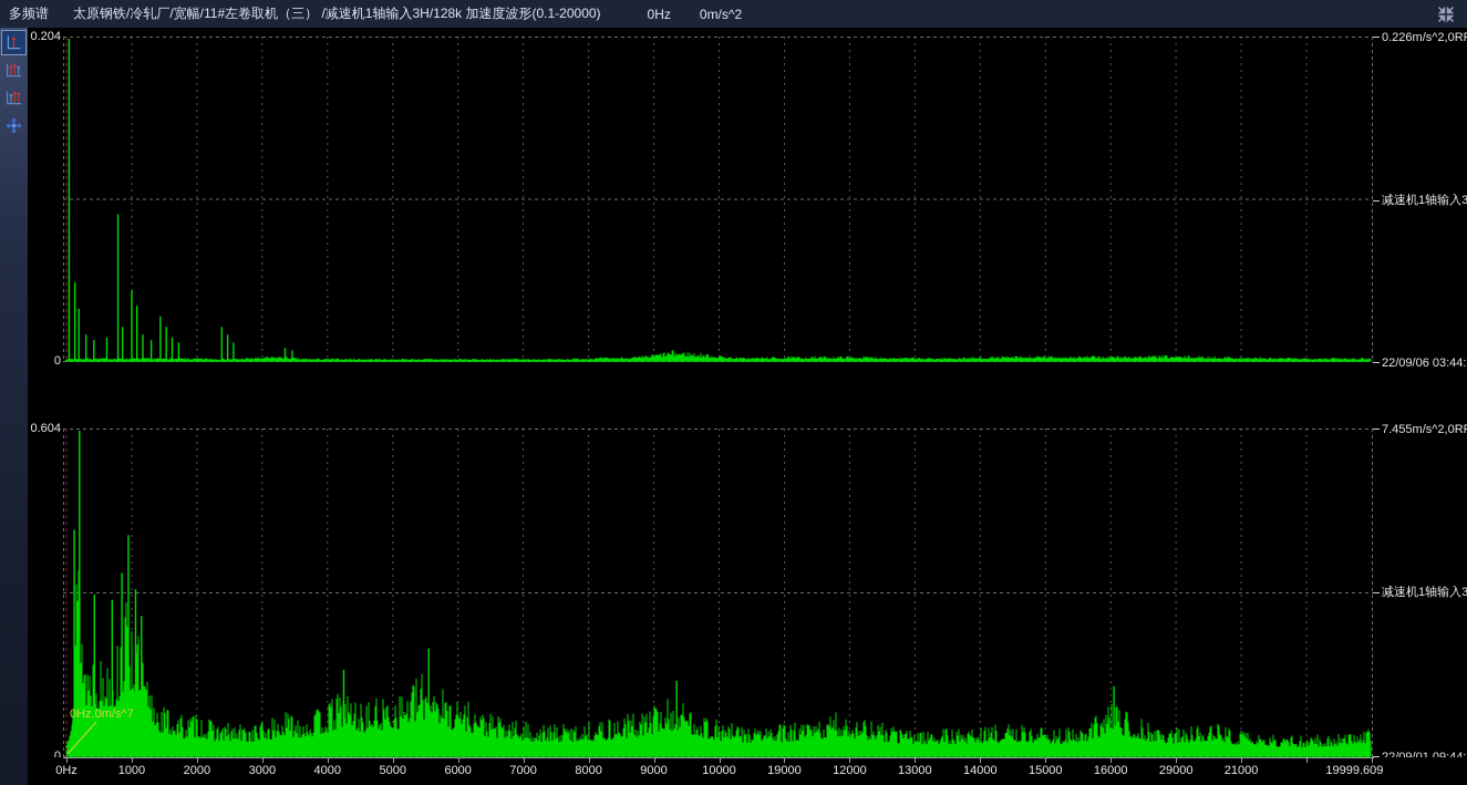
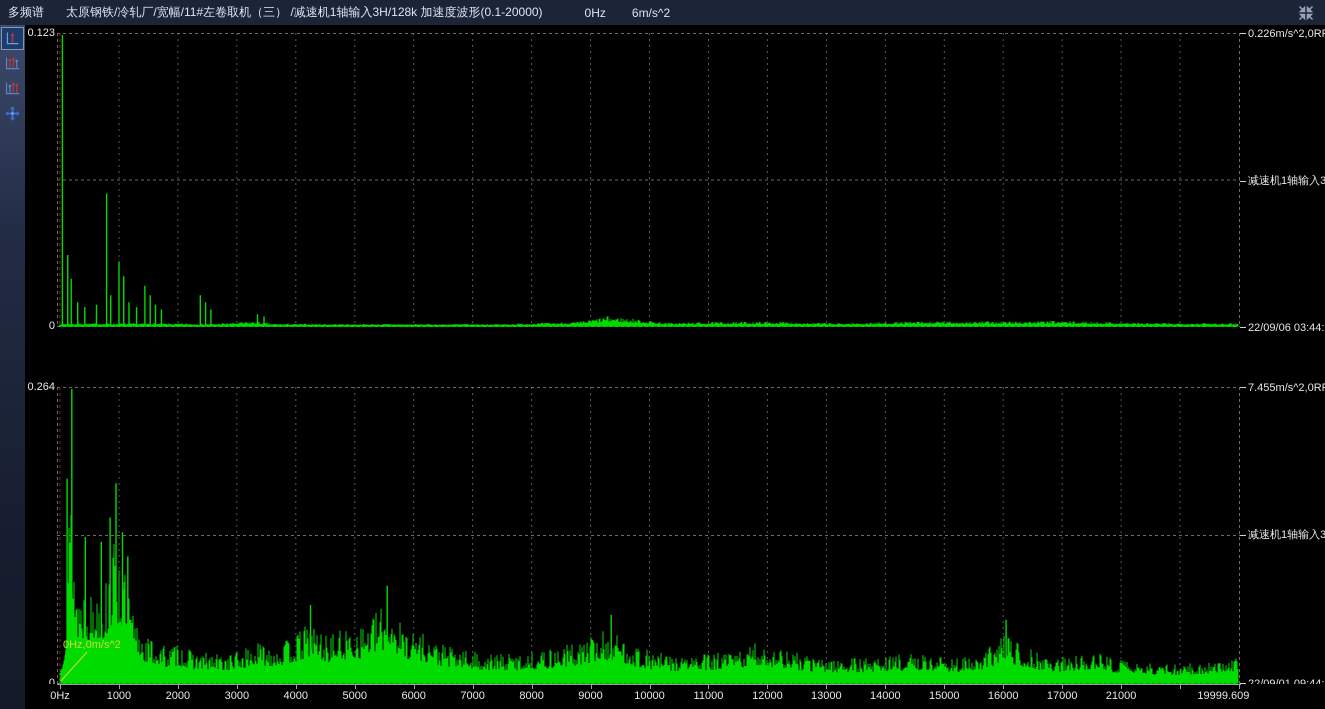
  多频谱
  太原钢铁/冷轧厂/宽幅/11#左卷取机（三） /减速机1轴输入3H/128k 加速度波形(0.1-20000)
  0Hz
- 0m/s^2
+ 6m/s^2
- 0.204
+ 0.123
  0
  0.226m/s^2,0R
  减速机1轴输入3
  22/09/06 03:44:
- 0.604
+ 0.264
  0
- 0Hz,0m/s^7
+ 0Hz,0m/s^2
  7.455m/s^2,0R
  减速机1轴输入3
  0Hz
  1000
  2000
  3000
  4000
  5000
  6000
  7000
  8000
  9000
  10000
- 19000
+ 11000
  12000
  13000
  14000
  15000
  16000
- 29000
+ 17000
  21000
  19999.609
